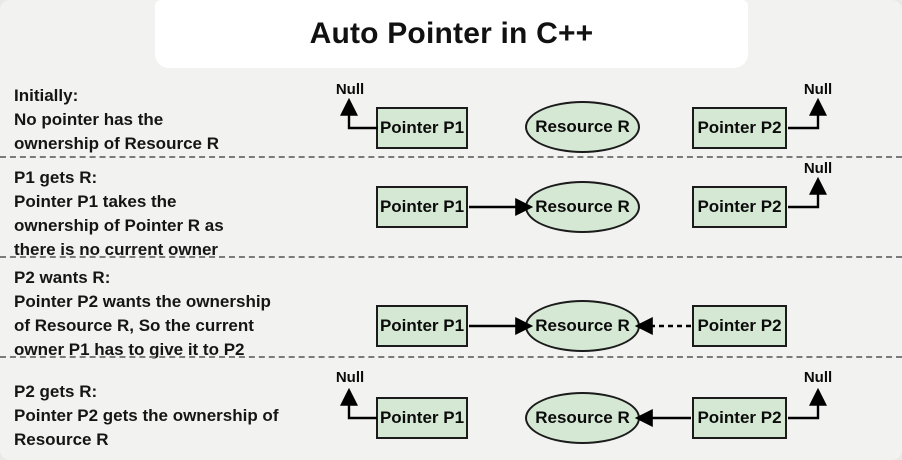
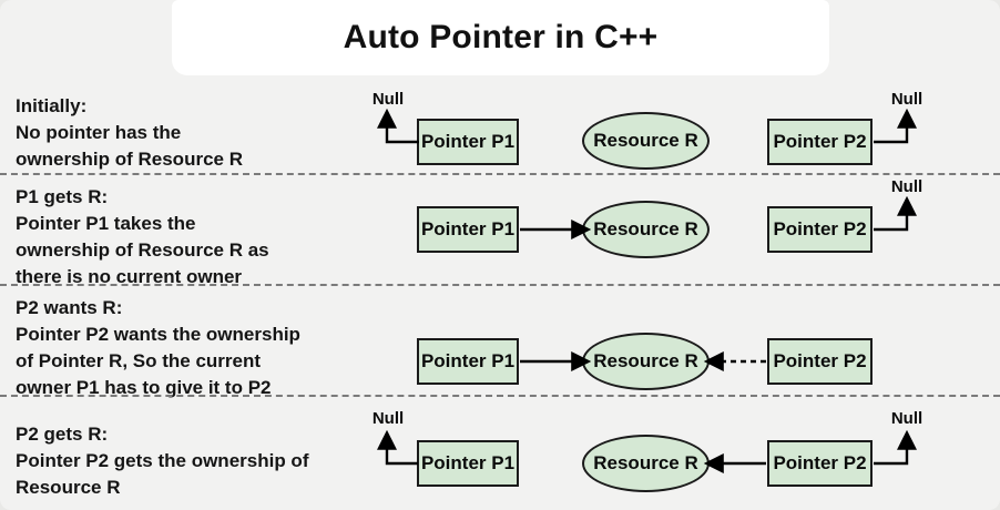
  Auto Pointer in C++
  Initially:
  No pointer has the
  ownership of Resource R
  P1 gets R:
  Pointer P1 takes the
- ownership of Pointer R as
+ ownership of Resource R as
  there is no current owner
  P2 wants R:
  Pointer P2 wants the ownership
- of Resource R, So the current
+ of Pointer R, So the current
  owner P1 has to give it to P2
  P2 gets R:
  Pointer P2 gets the ownership of
  Resource R
  Pointer P1
  Resource R
  Pointer P2
  Null
  Null
  Pointer P1
  Resource R
  Pointer P2
  Null
  Pointer P1
  Resource R
  Pointer P2
  Pointer P1
  Resource R
  Pointer P2
  Null
  Null
